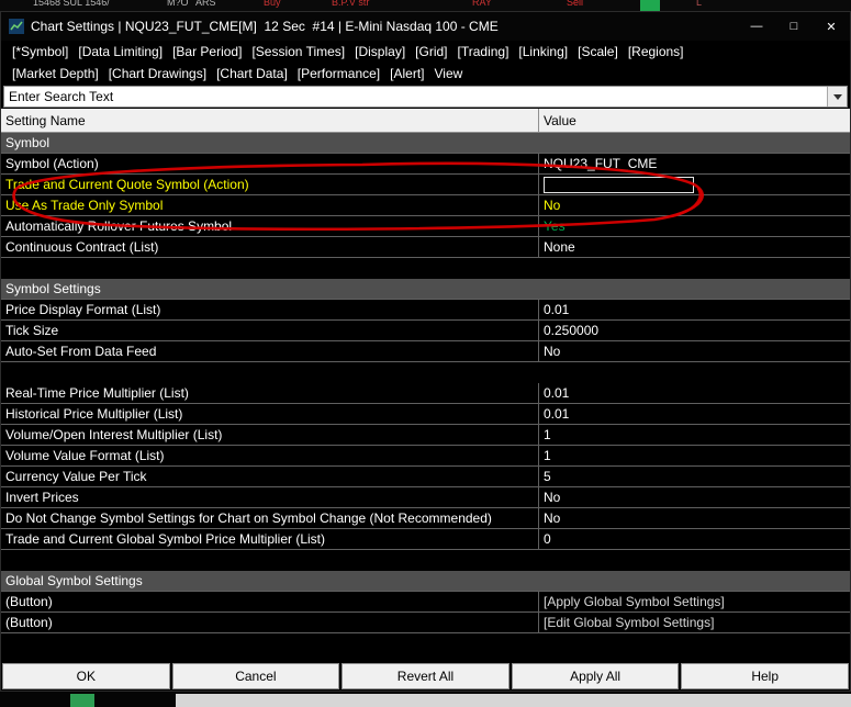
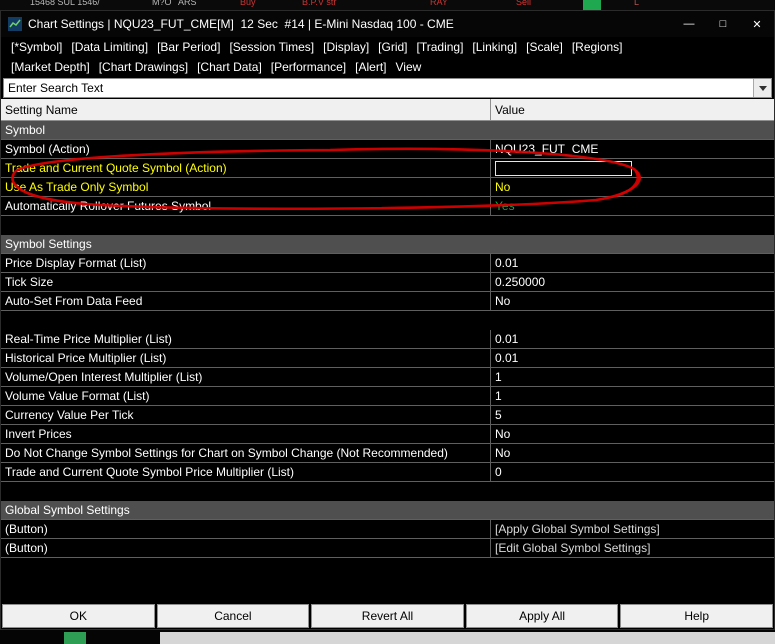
  15468 SUL 1546/
  M?O
  ARS
  Buy
  B.P.V str
  RAY
  Sell
  L
  Chart Settings | NQU23_FUT_CME[M] 12 Sec #14 | E-Mini Nasdaq 100 - CME
  —
  □
  ✕
  [*Symbol]
  [Data Limiting]
  [Bar Period]
  [Session Times]
  [Display]
  [Grid]
  [Trading]
  [Linking]
  [Scale]
  [Regions]
  [Market Depth]
  [Chart Drawings]
  [Chart Data]
  [Performance]
  [Alert]
  View
  Enter Search Text
  Setting Name
  Value
  Symbol
  Symbol (Action)
  NQU23_FUT_CME
  Tre and Current Quote Symbol (Action)
  Ue As Trade Only Symbol
  No
- Continuous Contract (List)
- None
  Symbol Settings
  Price Display Format (List)
  0.01
  Tick Size
  0.250000
  Auto-Set From Data Feed
  No
  Real-Time Price Multiplier (List)
  0.01
  Historical Price Multiplier (List)
  0.01
  Volume/Open Interest Multiplier (List)
  1
  Volume Value Format (List)
  1
  Currency Value Per Tick
  5
  Invert Prices
  No
  Do Not Change Symbol Settings for Chart on Symbol Change (Not Recommended)
  No
- Trade and Current Global Symbol Price Multiplier (List)
+ Trade and Current Quote Symbol Price Multiplier (List)
  0
  Global Symbol Settings
  (Button)
  [Apply Global Symbol Settings]
  (Button)
  [Edit Global Symbol Settings]
  OK
  Cancel
  Revert All
  Apply All
  Help
